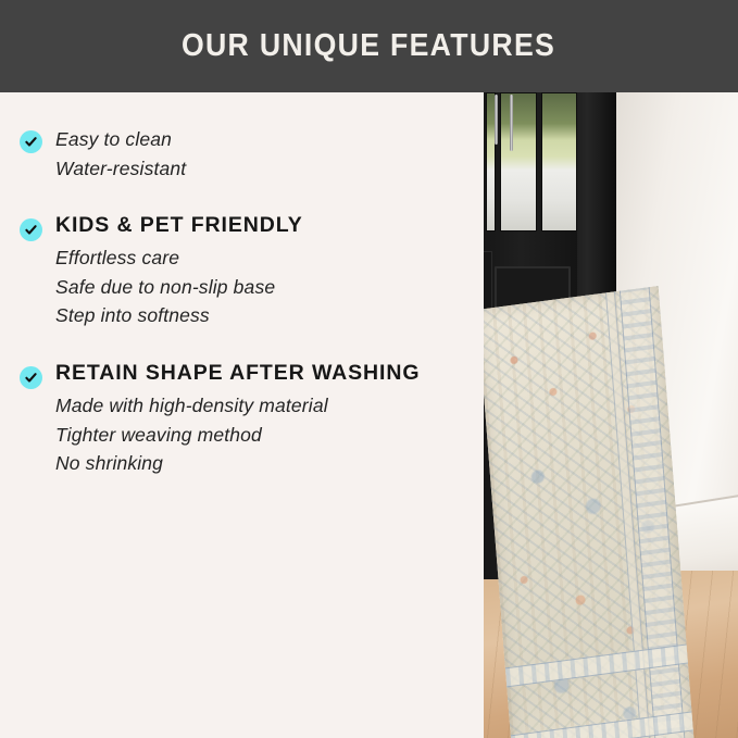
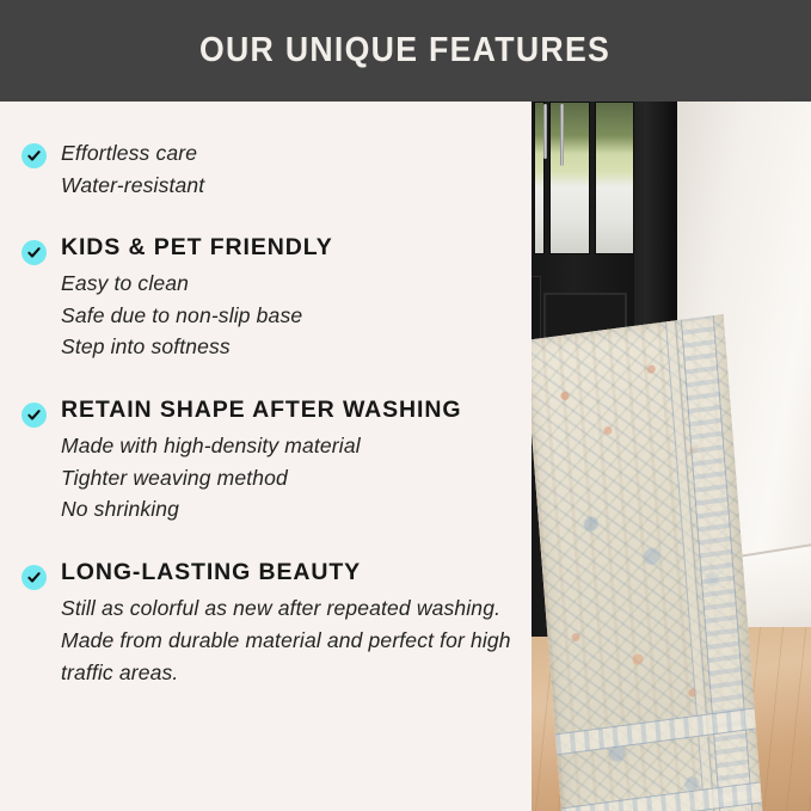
  OUR UNIQUE FEATURES
- Easy to clean
+ Effortless care
  Water-resistant
  KIDS & PET FRIENDLY
- Effortless care
+ Easy to clean
  Safe due to non-slip base
  Step into softness
  RETAIN SHAPE AFTER WASHING
  Made with high-density material
  Tighter weaving method
  No shrinking
+ LONG-LASTING BEAUTY
+ Still as colorful as new after repeated washing. Made from durable material and perfect for high traffic areas.
